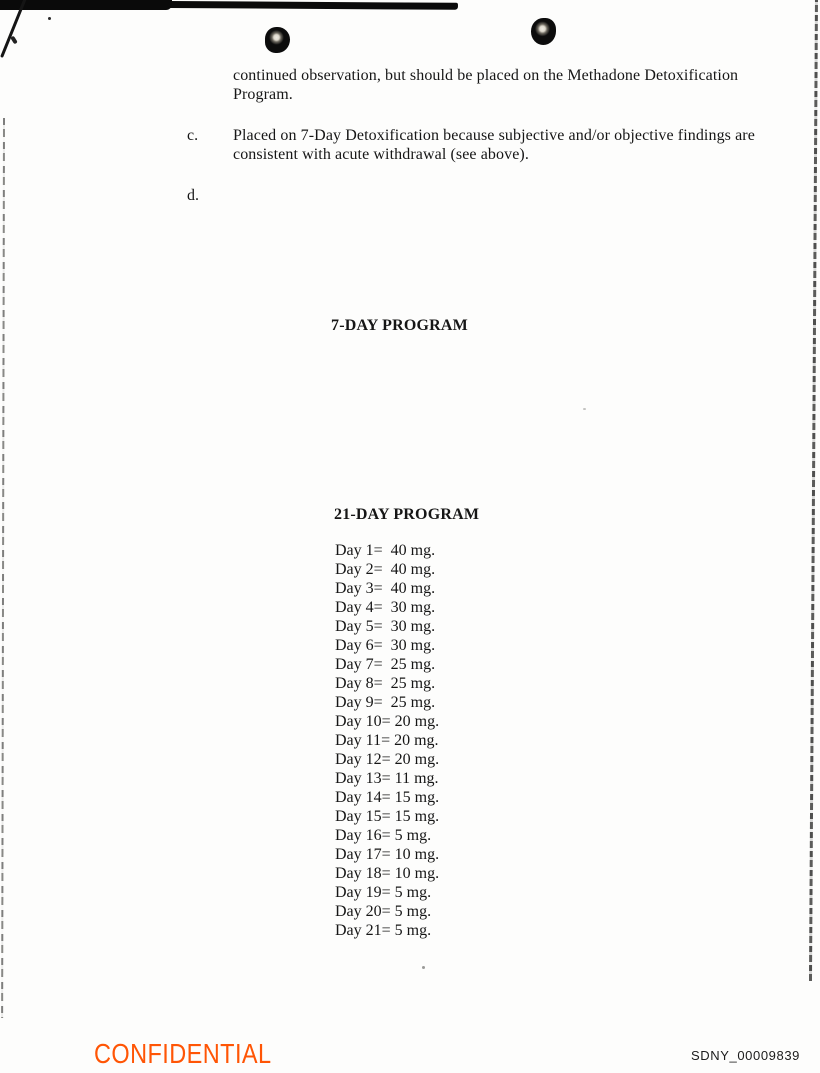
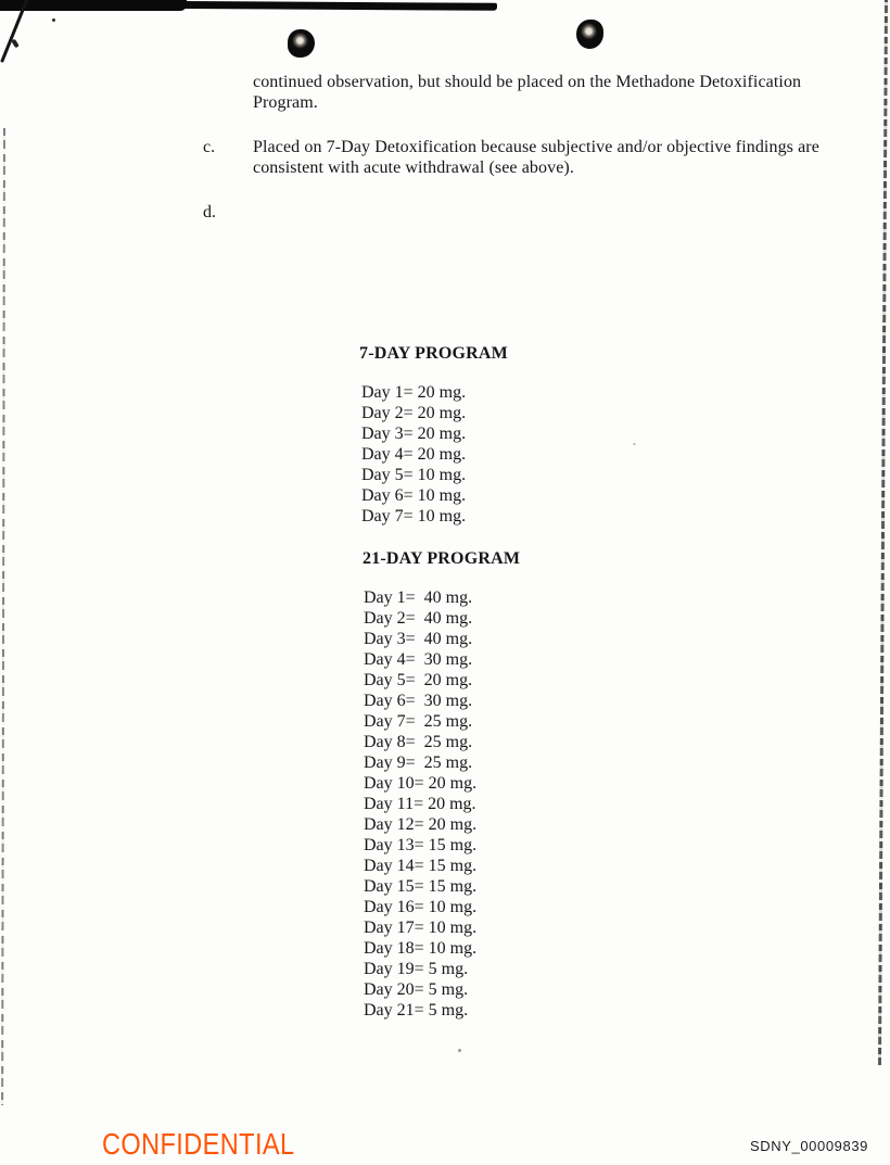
  continued observation, but should be placed on the Methadone Detoxification Program.
  c.
  Placed on 7-Day Detoxification because subjective and/or objective findings are consistent with acute withdrawal (see above).
  d.
  7-DAY PROGRAM
+ Day 1= 20 mg.
+ Day 2= 20 mg.
+ Day 3= 20 mg.
+ Day 4= 20 mg.
+ Day 5= 10 mg.
+ Day 6= 10 mg.
+ Day 7= 10 mg.
  21-DAY PROGRAM
  Day 1= 40 mg.
  Day 2= 40 mg.
  Day 3= 40 mg.
  Day 4= 30 mg.
- Day 5= 30 mg.
+ Day 5= 20 mg.
  Day 6= 30 mg.
  Day 7= 25 mg.
  Day 8= 25 mg.
  Day 9= 25 mg.
  Day 10= 20 mg.
  Day 11= 20 mg.
  Day 12= 20 mg.
- Day 13= 11 mg.
+ Day 13= 15 mg.
  Day 14= 15 mg.
  Day 15= 15 mg.
- Day 16= 5 mg.
+ Day 16= 10 mg.
  Day 17= 10 mg.
  Day 18= 10 mg.
  Day 19= 5 mg.
  Day 20= 5 mg.
  Day 21= 5 mg.
  CONFIDENTIAL
  SDNY_00009839
